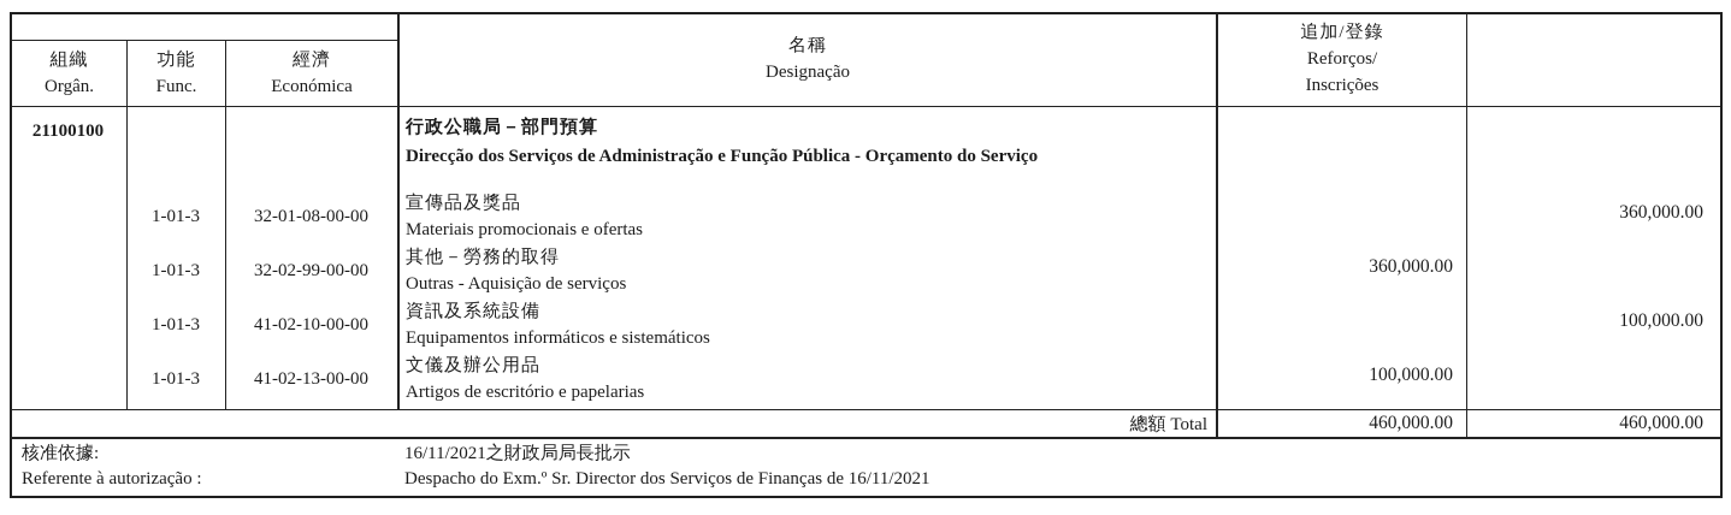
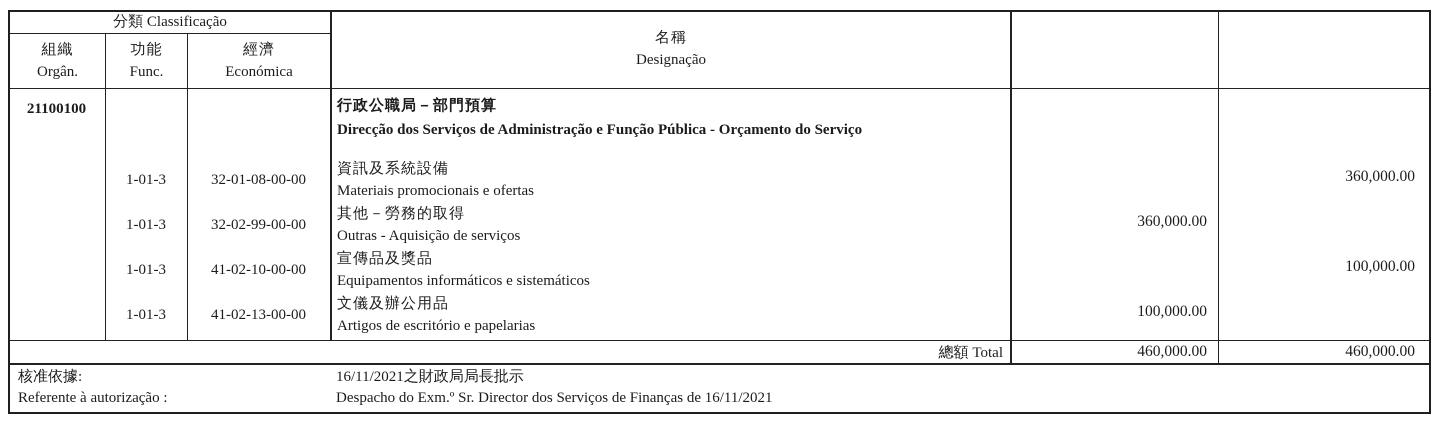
+ 分類 Classificação
  組織
  Orgân.
  功能
  Func.
  經濟
  Económica
  名稱
  Designação
- 追加/登錄
- Reforços/
- Inscrições
  21100100
  行政公職局－部門預算
  Direcção dos Serviços de Administração e Função Pública - Orçamento do Serviço
  1-01-3
  32-01-08-00-00
- 宣傳品及獎品
+ 資訊及系統設備
  Materiais promocionais e ofertas
  360,000.00
  1-01-3
  32-02-99-00-00
  其他－勞務的取得
  Outras - Aquisição de serviços
  360,000.00
  1-01-3
  41-02-10-00-00
- 資訊及系統設備
+ 宣傳品及獎品
  Equipamentos informáticos e sistemáticos
  100,000.00
  1-01-3
  41-02-13-00-00
  文儀及辦公用品
  Artigos de escritório e papelarias
  100,000.00
  總額 Total
  460,000.00
  460,000.00
  核准依據:
  Referente à autorização :
  16/11/2021之財政局局長批示
  Despacho do Exm.º Sr. Director dos Serviços de Finanças de 16/11/2021
